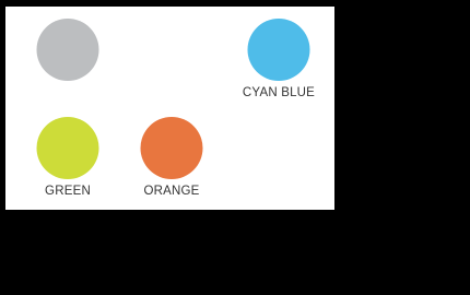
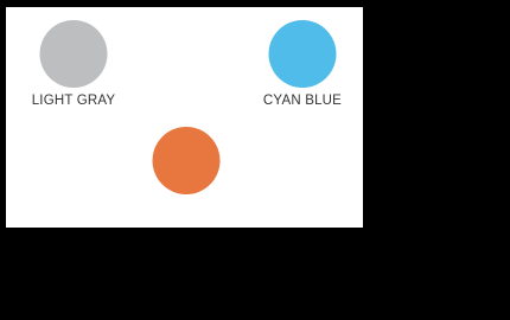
+ LIGHT GRAY
  CYAN BLUE
- GREEN
- ORANGE
